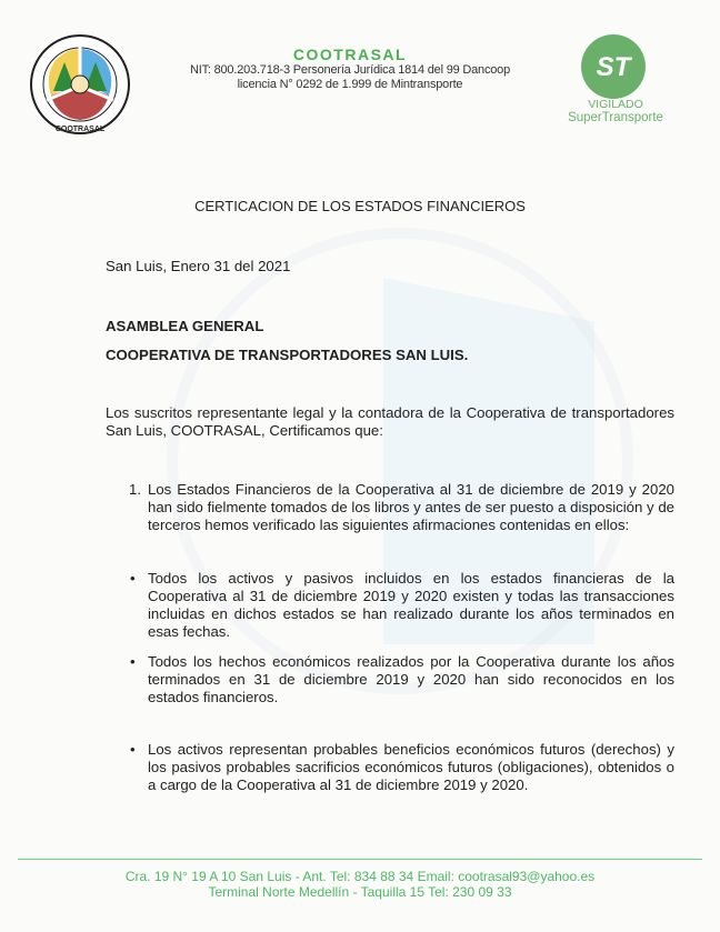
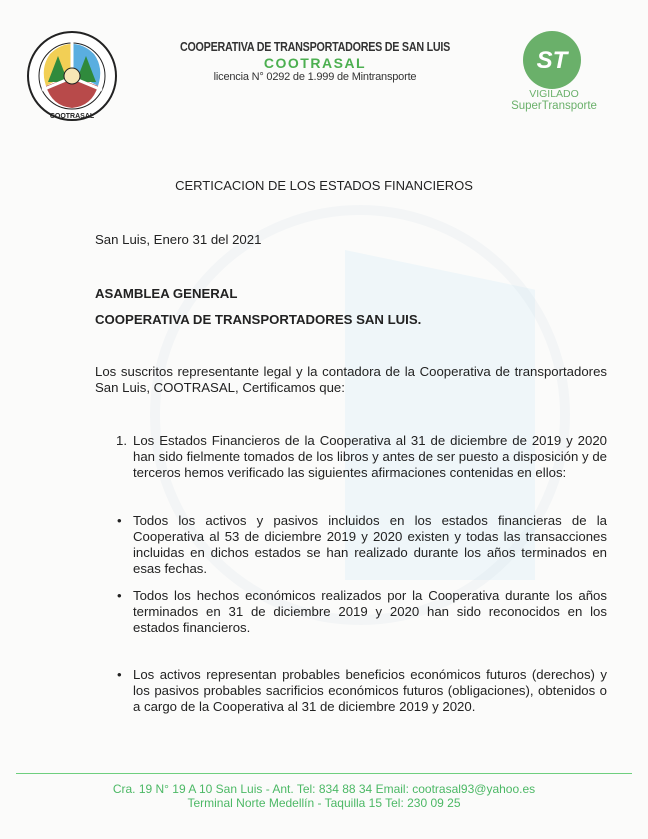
+ COOPERATIVA DE TRANSPORTADORES DE SAN LUIS
  COOTRASAL
- NIT: 800.203.718-3 Personería Jurídica 1814 del 99 Dancoop
  licencia N° 0292 de 1.999 de Mintransporte
  ST
  VIGILADO
  SuperTransporte
  CERTICACION DE LOS ESTADOS FINANCIEROS
  San Luis, Enero 31 del 2021
  ASAMBLEA GENERAL
  COOPERATIVA DE TRANSPORTADORES SAN LUIS.
  Los suscritos representante legal y la contadora de la Cooperativa de transportadores San Luis, COOTRASAL, Certificamos que:
  1.
  Los Estados Financieros de la Cooperativa al 31 de diciembre de 2019 y 2020 han sido fielmente tomados de los libros y antes de ser puesto a disposición y de terceros hemos verificado las siguientes afirmaciones contenidas en ellos:
  •
- Todos los activos y pasivos incluidos en los estados financieras de la Cooperativa al 31 de diciembre 2019 y 2020 existen y todas las transacciones incluidas en dichos estados se han realizado durante los años terminados en esas fechas.
+ Todos los activos y pasivos incluidos en los estados financieras de la Cooperativa al 53 de diciembre 2019 y 2020 existen y todas las transacciones incluidas en dichos estados se han realizado durante los años terminados en esas fechas.
  •
  Todos los hechos económicos realizados por la Cooperativa durante los años terminados en 31 de diciembre 2019 y 2020 han sido reconocidos en los estados financieros.
  •
  Los activos representan probables beneficios económicos futuros (derechos) y los pasivos probables sacrificios económicos futuros (obligaciones), obtenidos o a cargo de la Cooperativa al 31 de diciembre 2019 y 2020.
  Cra. 19 N° 19 A 10 San Luis - Ant. Tel: 834 88 34 Email: cootrasal93@yahoo.es
- Terminal Norte Medellín - Taquilla 15 Tel: 230 09 33
+ Terminal Norte Medellín - Taquilla 15 Tel: 230 09 25
